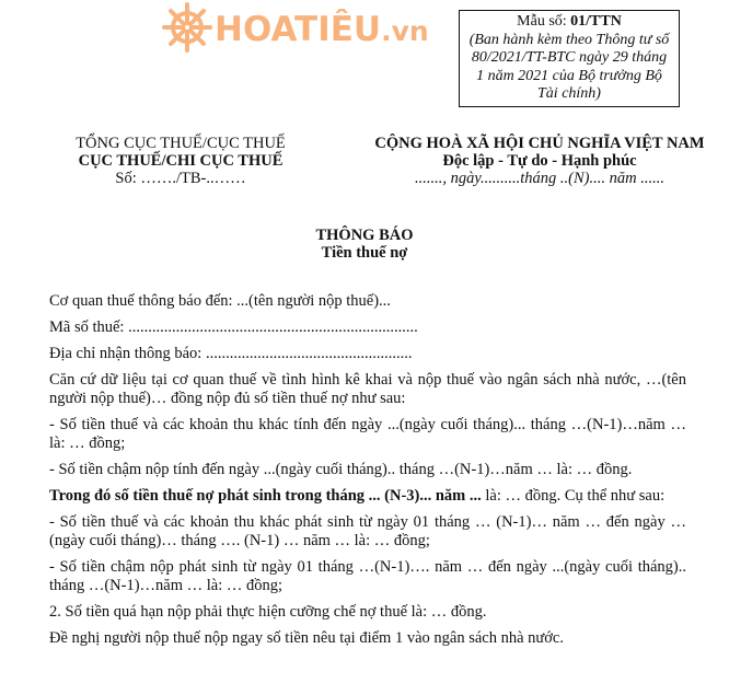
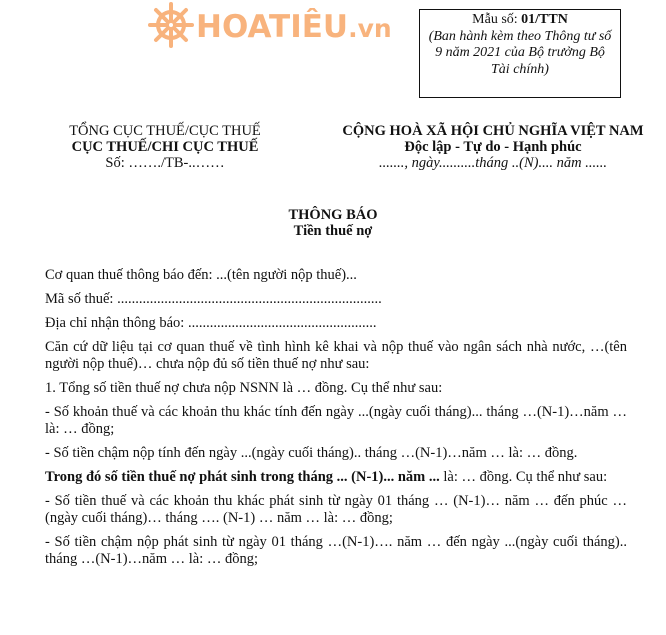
  HOATIÊU.vn
  Mẫu số: 01/TTN
  (Ban hành kèm theo Thông tư số
- 80/2021/TT-BTC ngày 29 tháng
- 1 năm 2021 của Bộ trưởng Bộ
+ 9 năm 2021 của Bộ trưởng Bộ
  Tài chính)
  TỔNG CỤC THUẾ/CỤC THUẾ
  CỤC THUẾ/CHI CỤC THUẾ
  Số: ……./TB-..……
  CỘNG HOÀ XÃ HỘI CHỦ NGHĨA VIỆT NAM
  Độc lập - Tự do - Hạnh phúc
  ......., ngày..........tháng ..(N).... năm ......
  THÔNG BÁO
  Tiền thuế nợ
  Cơ quan thuế thông báo đến: ...(tên người nộp thuế)...
  Mã số thuế: .........................................................................
  Địa chỉ nhận thông báo: ....................................................
- Căn cứ dữ liệu tại cơ quan thuế về tình hình kê khai và nộp thuế vào ngân sách nhà nước, …(tên người nộp thuế)… đồng nộp đủ số tiền thuế nợ như sau:
+ Căn cứ dữ liệu tại cơ quan thuế về tình hình kê khai và nộp thuế vào ngân sách nhà nước, …(tên người nộp thuế)… chưa nộp đủ số tiền thuế nợ như sau:
+ 1. Tổng số tiền thuế nợ chưa nộp NSNN là … đồng. Cụ thể như sau:
- - Số tiền thuế và các khoản thu khác tính đến ngày ...(ngày cuối tháng)... tháng …(N-1)…năm … là: … đồng;
+ - Số khoản thuế và các khoản thu khác tính đến ngày ...(ngày cuối tháng)... tháng …(N-1)…năm … là: … đồng;
  - Số tiền chậm nộp tính đến ngày ...(ngày cuối tháng).. tháng …(N-1)…năm … là: … đồng.
- Trong đó số tiền thuế nợ phát sinh trong tháng ... (N-3)... năm ... là: … đồng. Cụ thể như sau:
+ Trong đó số tiền thuế nợ phát sinh trong tháng ... (N-1)... năm ... là: … đồng. Cụ thể như sau:
- - Số tiền thuế và các khoản thu khác phát sinh từ ngày 01 tháng … (N-1)… năm … đến ngày …(ngày cuối tháng)… tháng …. (N-1) … năm … là: … đồng;
+ - Số tiền thuế và các khoản thu khác phát sinh từ ngày 01 tháng … (N-1)… năm … đến phúc …(ngày cuối tháng)… tháng …. (N-1) … năm … là: … đồng;
  - Số tiền chậm nộp phát sinh từ ngày 01 tháng …(N-1)…. năm … đến ngày ...(ngày cuối tháng).. tháng …(N-1)…năm … là: … đồng;
- 2. Số tiền quá hạn nộp phải thực hiện cưỡng chế nợ thuế là: … đồng.
- Đề nghị người nộp thuế nộp ngay số tiền nêu tại điểm 1 vào ngân sách nhà nước.
